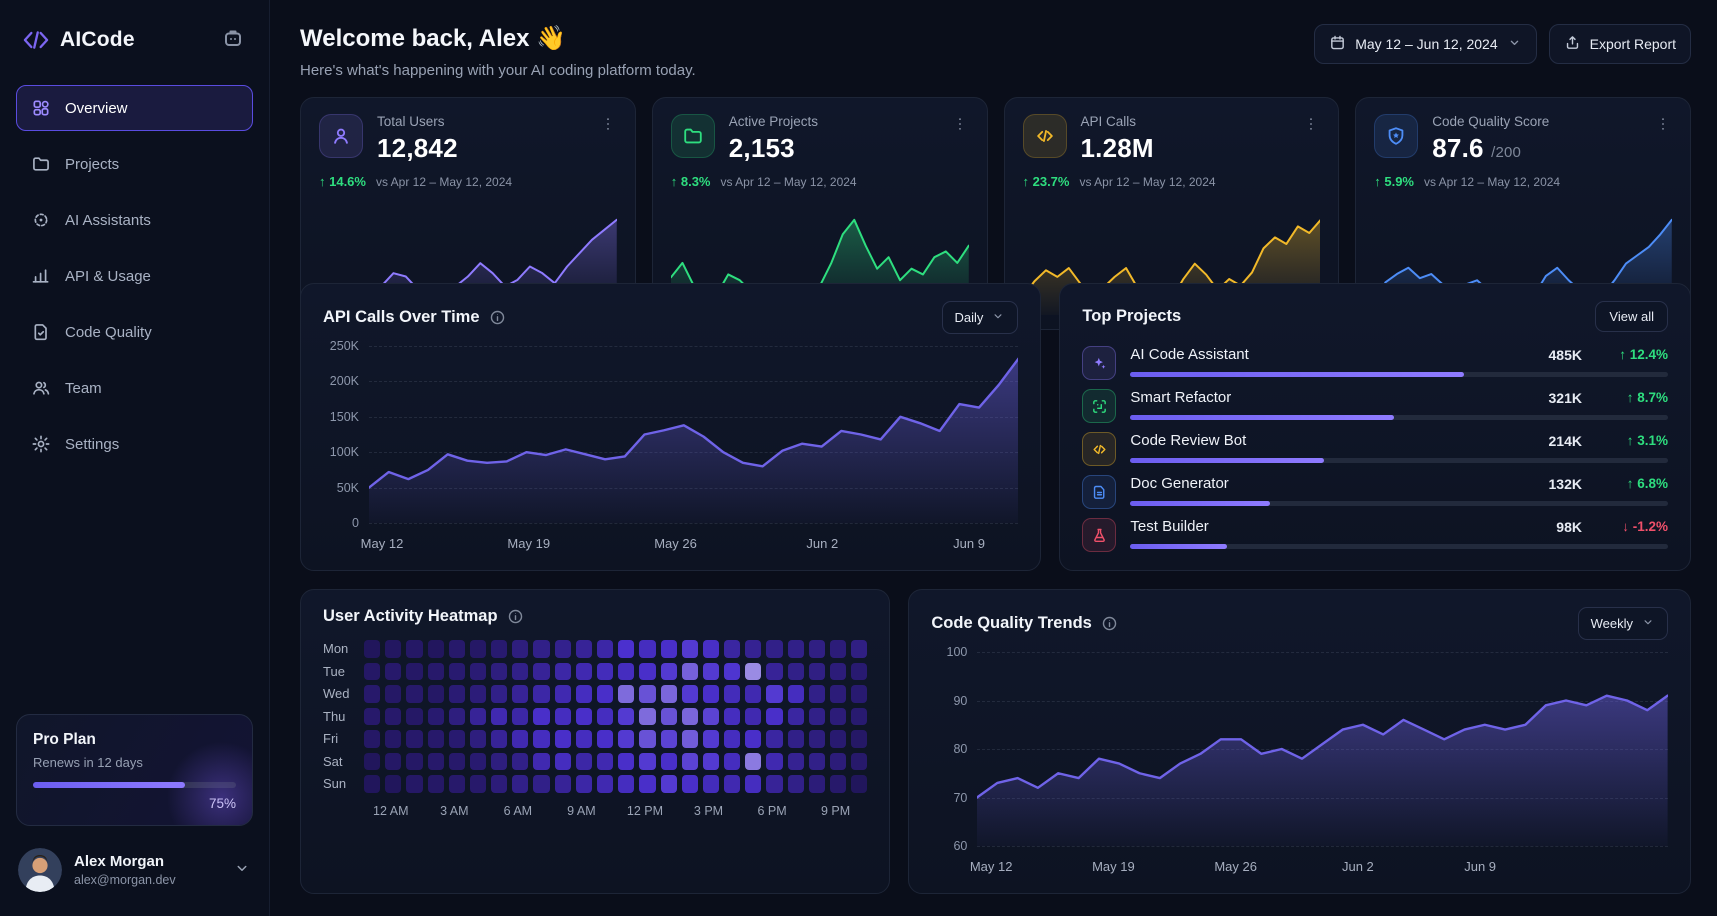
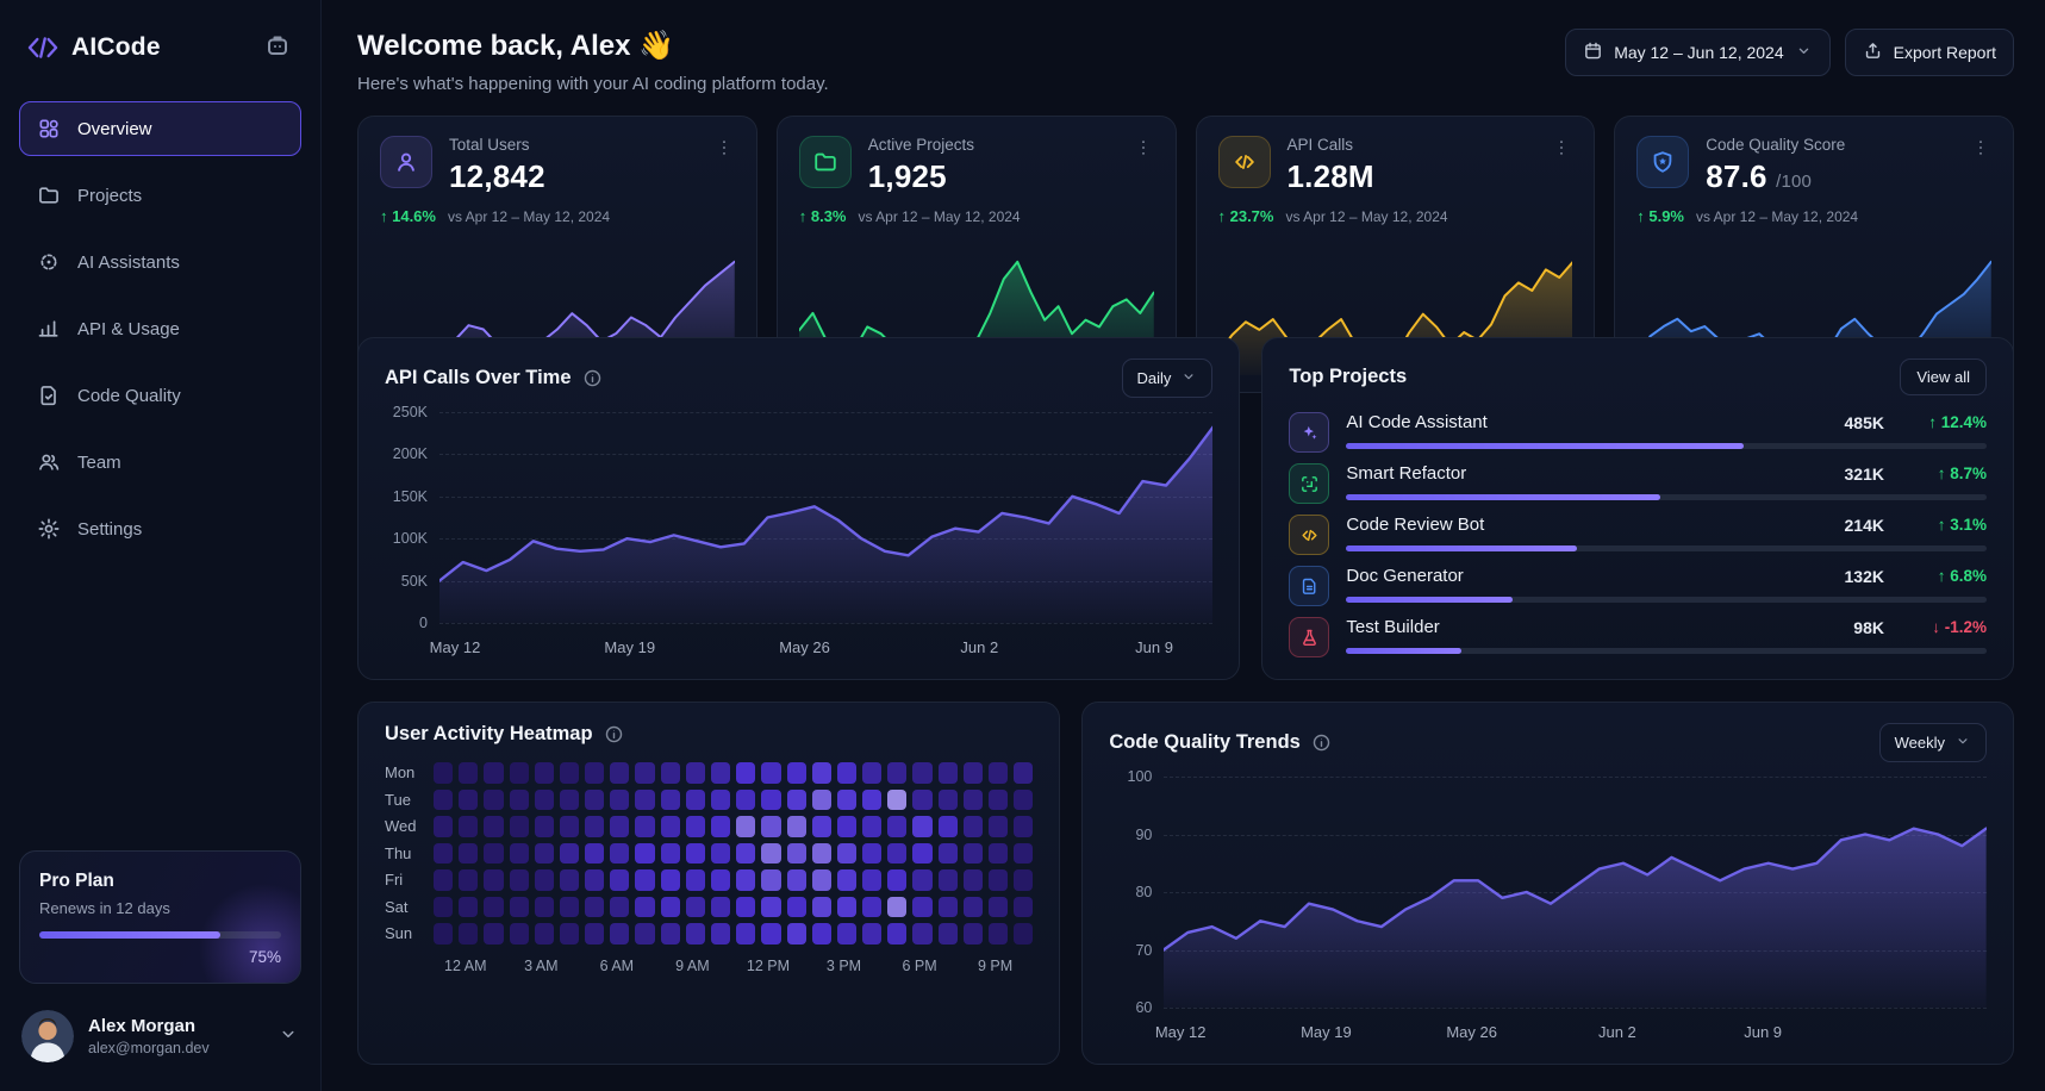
  AICode
  Overview
  Projects
  AI Assistants
  API & Usage
  Code Quality
  Team
  Settings
  Pro Plan
  Renews in 12 days
  Alex Morgan
  alex@morgan.dev
  Welcome back, Alex 👋
  Here's what's happening with your AI coding platform today.
  May 12 – Jun 12, 2024
  Export Report
  Total Users
  12,842
  ↑ 14.6%
  vs Apr 12 – May 12, 2024
  Active Projects
- 2,153
+ 1,925
  ↑ 8.3%
  vs Apr 12 – May 12, 2024
  API Calls
  1.28M
  ↑ 23.7%
  vs Apr 12 – May 12, 2024
  Code Quality Score
- 87.6 /200
+ 87.6 /100
  ↑ 5.9%
  vs Apr 12 – May 12, 2024
  API Calls Over Time
  Daily
  250K
  200K
  150K
  100K
  50K
  0
  May 12
  May 19
  May 26
  Jun 2
  Jun 9
  Top Projects
  View all
  AI Code Assistant
  485K
  ↑ 12.4%
  Smart Refactor
  321K
  ↑ 8.7%
  Code Review Bot
  214K
  ↑ 3.1%
  Doc Generator
  132K
  ↑ 6.8%
  Test Builder
  98K
  ↓ -1.2%
  User Activity Heatmap
  Mon
  Tue
  Wed
  Thu
  Fri
  Sat
  Sun
  12 AM
  3 AM
  6 AM
  9 AM
  12 PM
  3 PM
  6 PM
  9 PM
  Code Quality Trends
  Weekly
  100
  90
  80
  70
  60
  May 12
  May 19
  May 26
  Jun 2
  Jun 9
